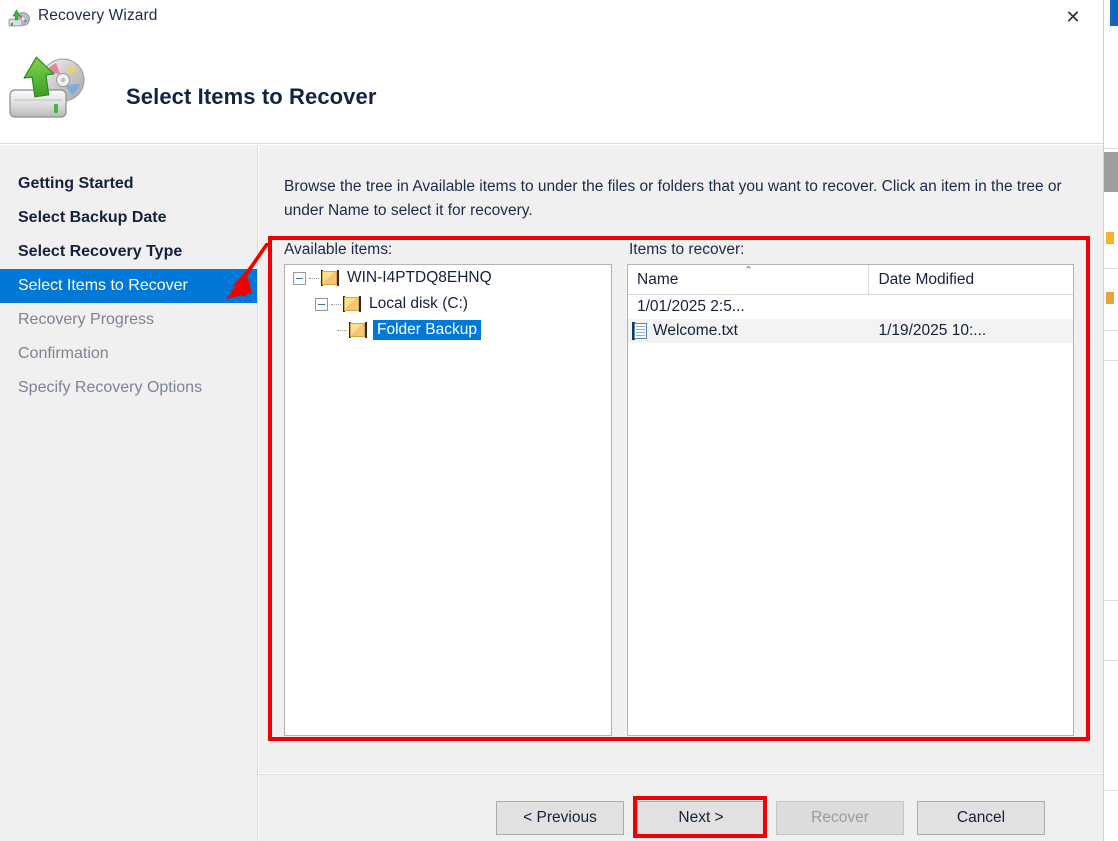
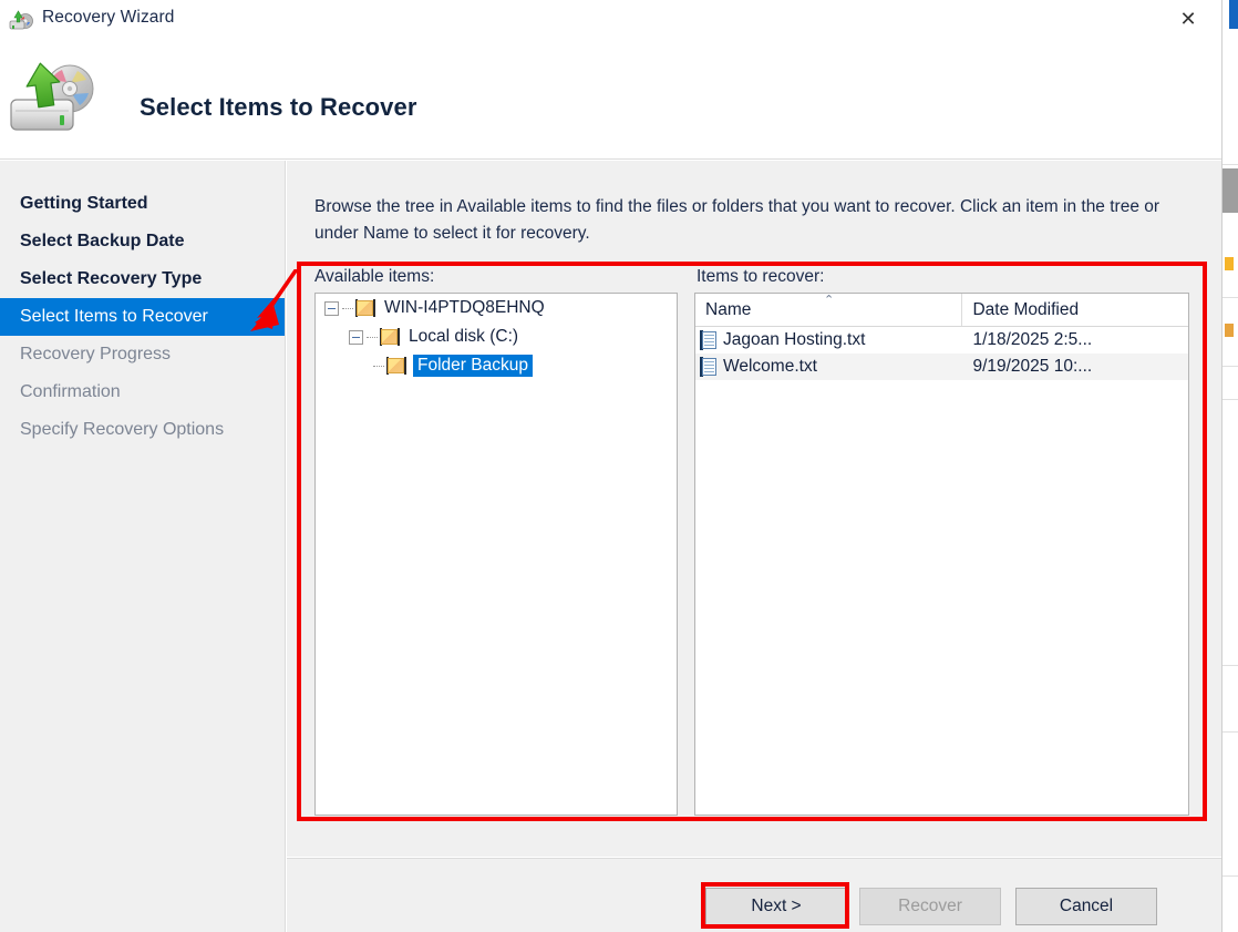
  Recovery Wizard
  ✕
  Select Items to Recover
  Getting Started
  Select Backup Date
  Select Recovery Type
  Select Items to Recover
  Recovery Progress
  Confirmation
  Specify Recovery Options
- Browse the tree in Available items to under the files or folders that you want to recover. Click an item in the tree or under Name to select it for recovery.
+ Browse the tree in Available items to find the files or folders that you want to recover. Click an item in the tree or under Name to select it for recovery.
  Available items:
  Items to recover:
  WIN-I4PTDQ8EHNQ
  Local disk (C:)
  Folder Backup
  Name
  ⌃
  Date Modified
+ Jagoan Hosting.txt
- 1/01/2025 2:5...
+ 1/18/2025 2:5...
  Welcome.txt
- 1/19/2025 10:...
+ 9/19/2025 10:...
- < Previous
  Next >
  Recover
  Cancel
